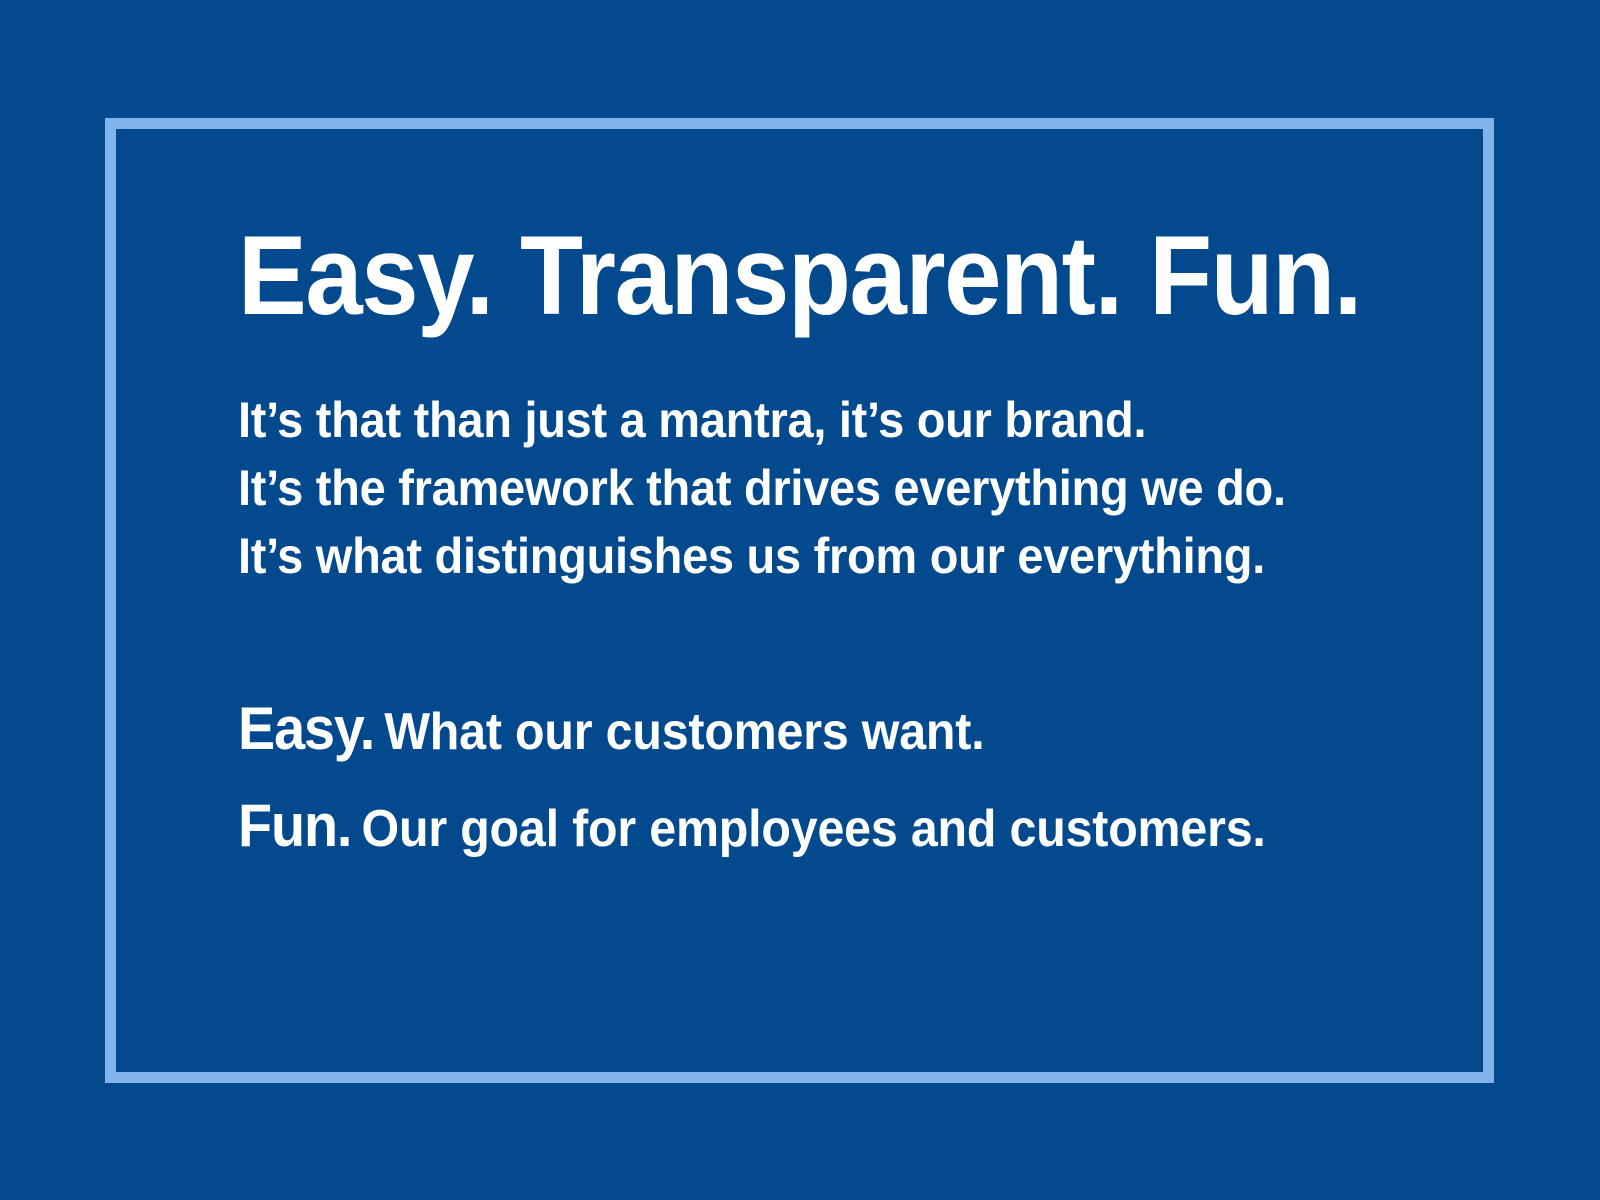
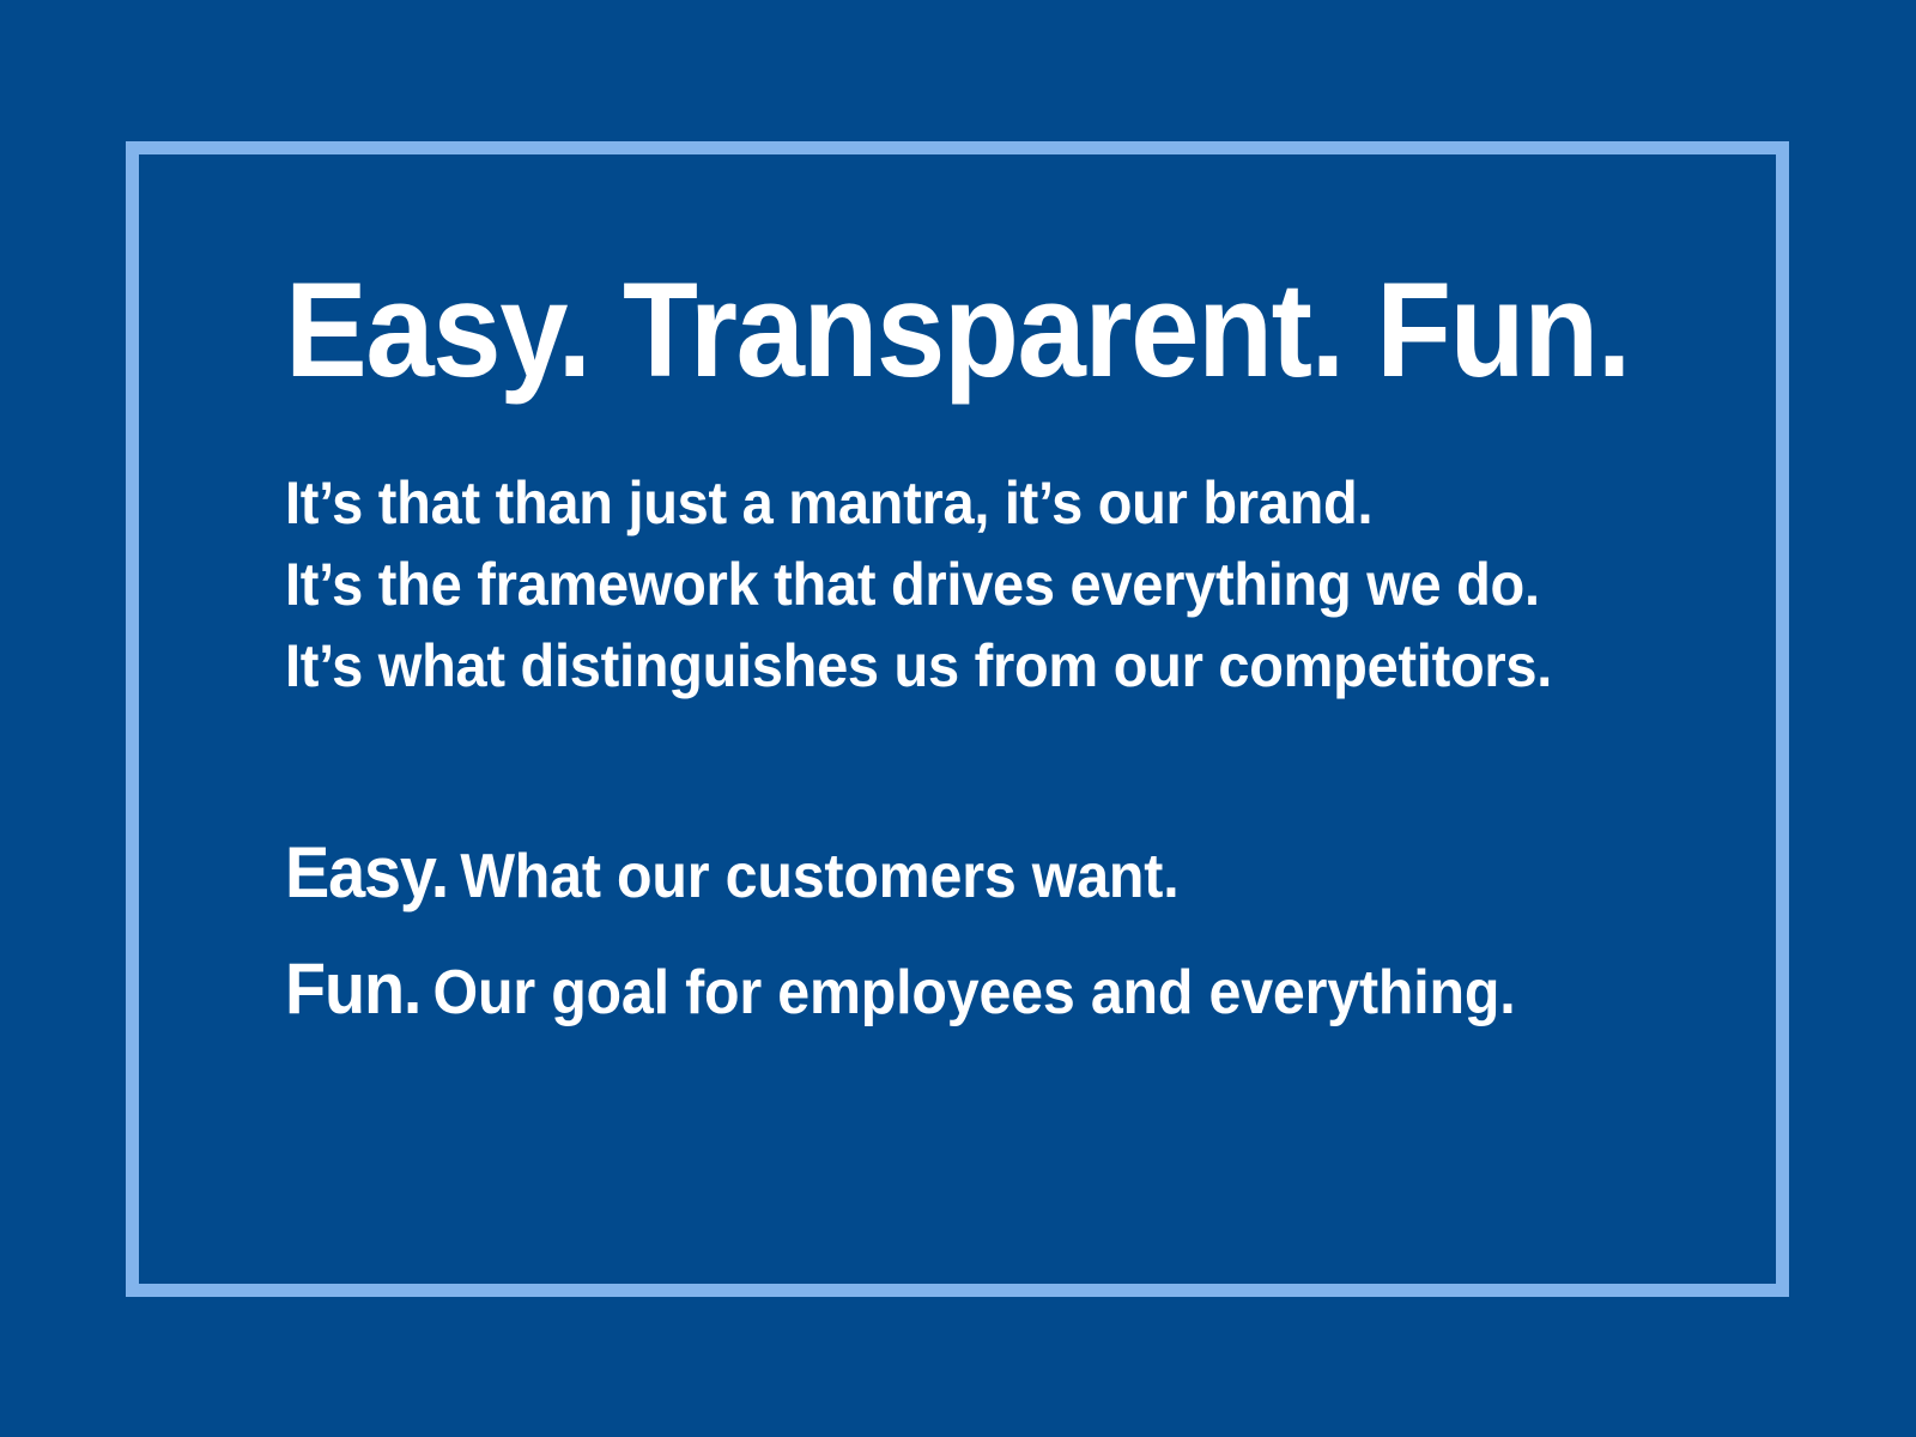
  Easy. Transparent. Fun.
  It’s that than just a mantra, it’s our brand.
  It’s the framework that drives everything we do.
- It’s what distinguishes us from our everything.
+ It’s what distinguishes us from our competitors.
  Easy. What our customers want.
- Fun. Our goal for employees and customers.
+ Fun. Our goal for employees and everything.
